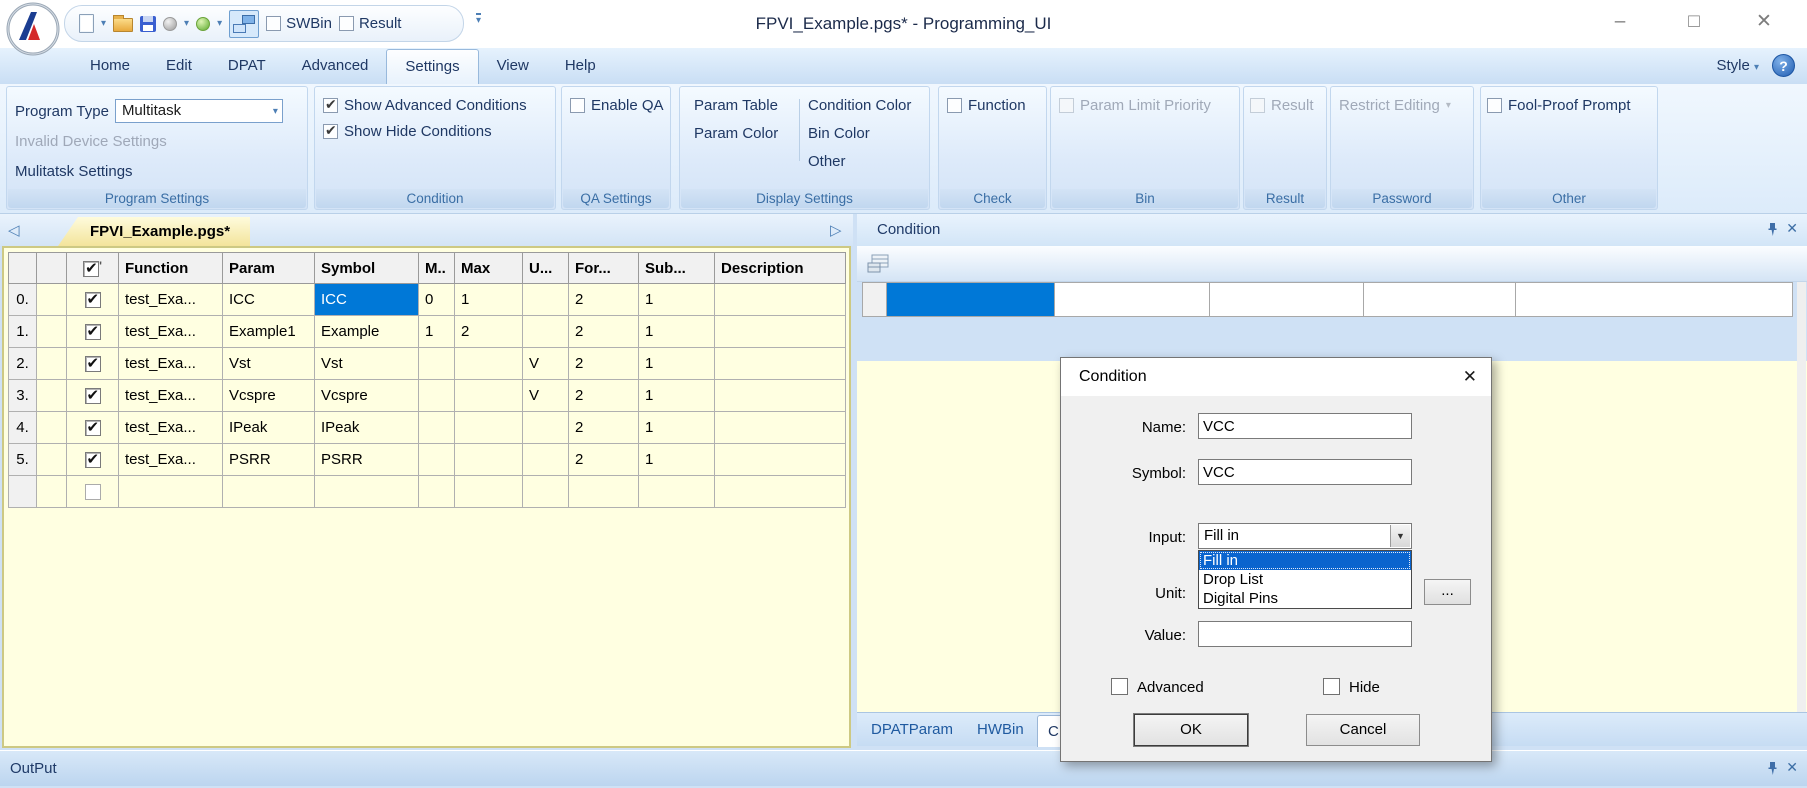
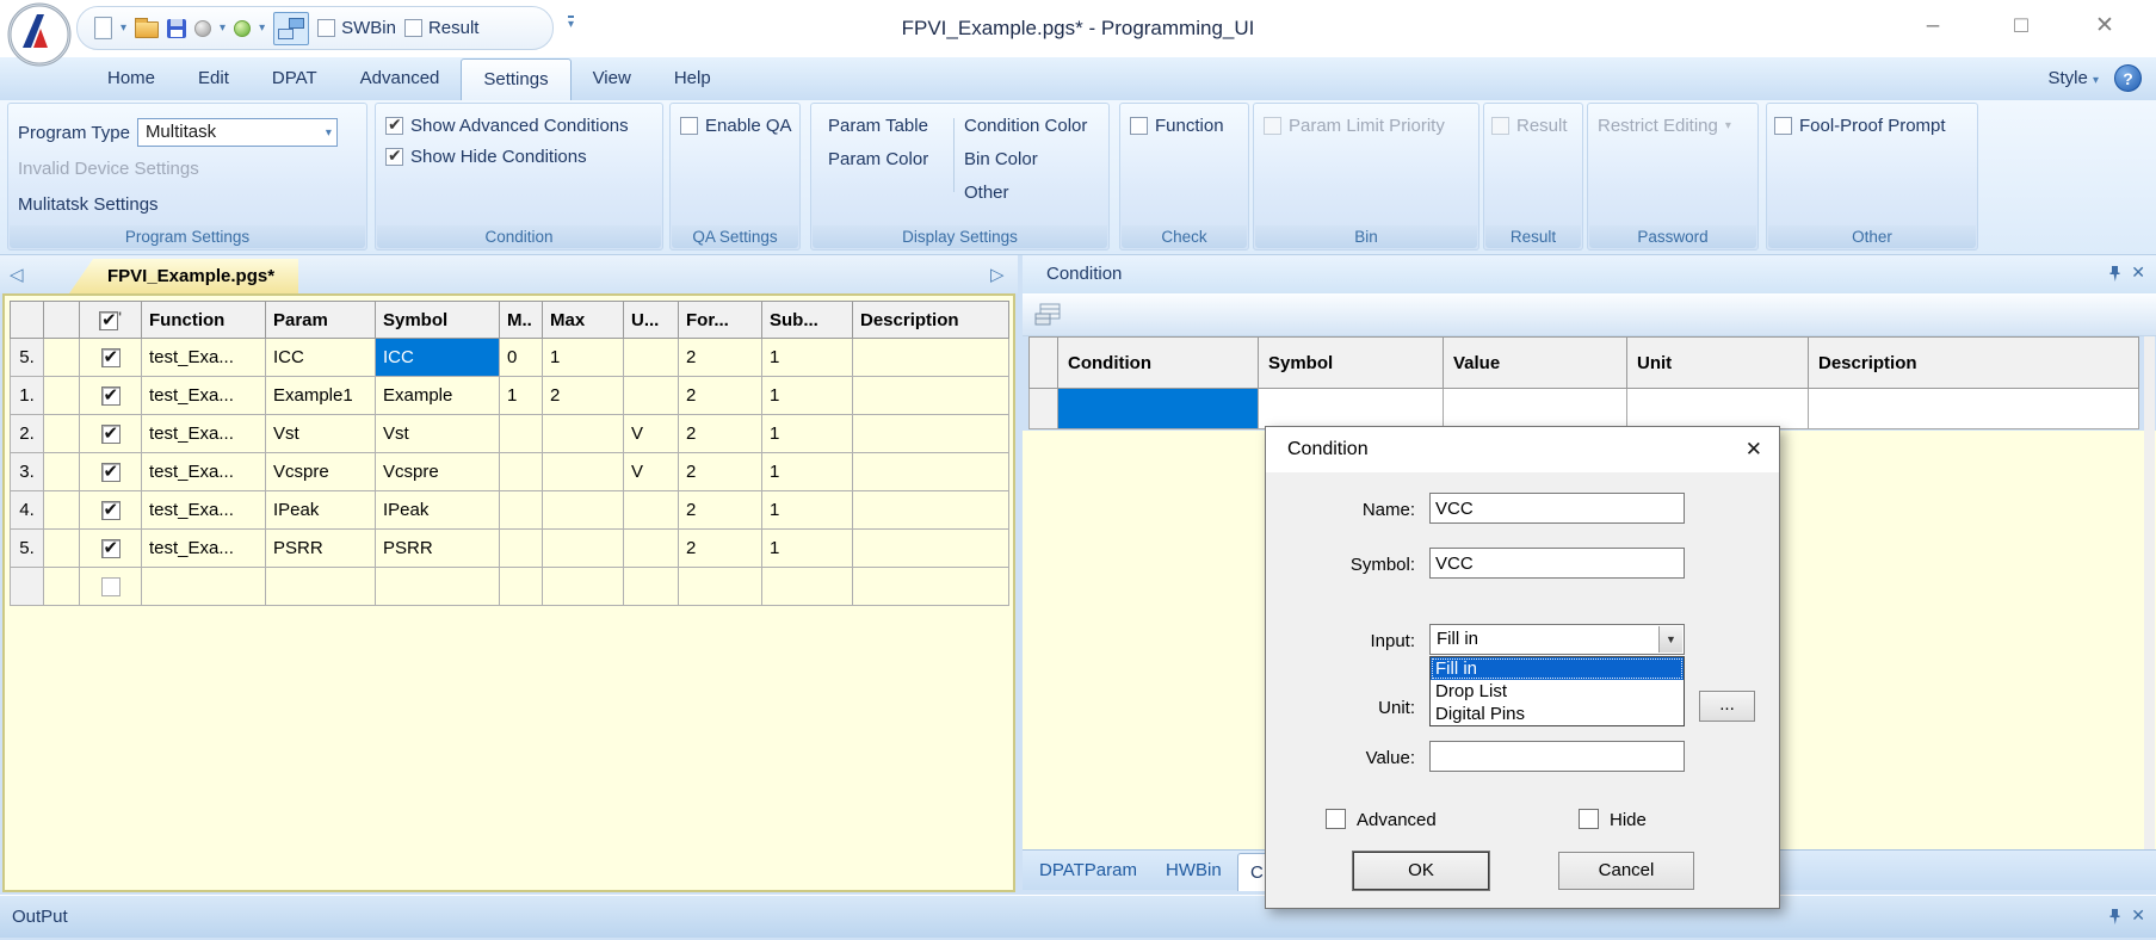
  FPVI_Example.pgs* - Programming_UI
  ▾
  ▾
  ▾
  SWBin
  Result
  ▾
  –
  □
  ✕
  Home
  Edit
  DPAT
  Advanced
  Settings
  View
  Help
  Style ▾
  ?
  Program Type
  Multitask
  ▾
  Invalid Device Settings
  Mulitatsk Settings
  Program Settings
  Show Advanced Conditions
  Show Hide Conditions
  Condition
  Enable QA
  QA Settings
  Param Table
  Param Color
  Condition Color
  Bin Color
  Other
  Display Settings
  Function
  Check
  Param Limit Priority
  Bin
  Result
  Result
  Restrict Editing
  ▾
  Password
  Fool-Proof Prompt
  Other
  ◁
  FPVI_Example.pgs*
  ▷
  		'	Function	Param	Symbol	M..	Max	U...	For...	Sub...	Description
- 0.			test_Exa...	ICC	ICC	0	1		2	1
+ 5.			test_Exa...	ICC	ICC	0	1		2	1
  1.			test_Exa...	Example1	Example	1	2		2	1
  2.			test_Exa...	Vst	Vst			V	2	1
  3.			test_Exa...	Vcspre	Vcspre			V	2	1
  4.			test_Exa...	IPeak	IPeak				2	1
  5.			test_Exa...	PSRR	PSRR				2	1
  Condition
  ✕
+ 	Condition	Symbol	Value	Unit	Description
  DPATParam
  HWBin
  C
  OutPut
  ✕
  Condition
  ✕
  Name:
  VCC
  Symbol:
  VCC
  Input:
  Fill in
  ▼
  Unit:
  ...
  Fill in
  Drop List
  Digital Pins
  Value:
  Advanced
  Hide
  OK
  Cancel
